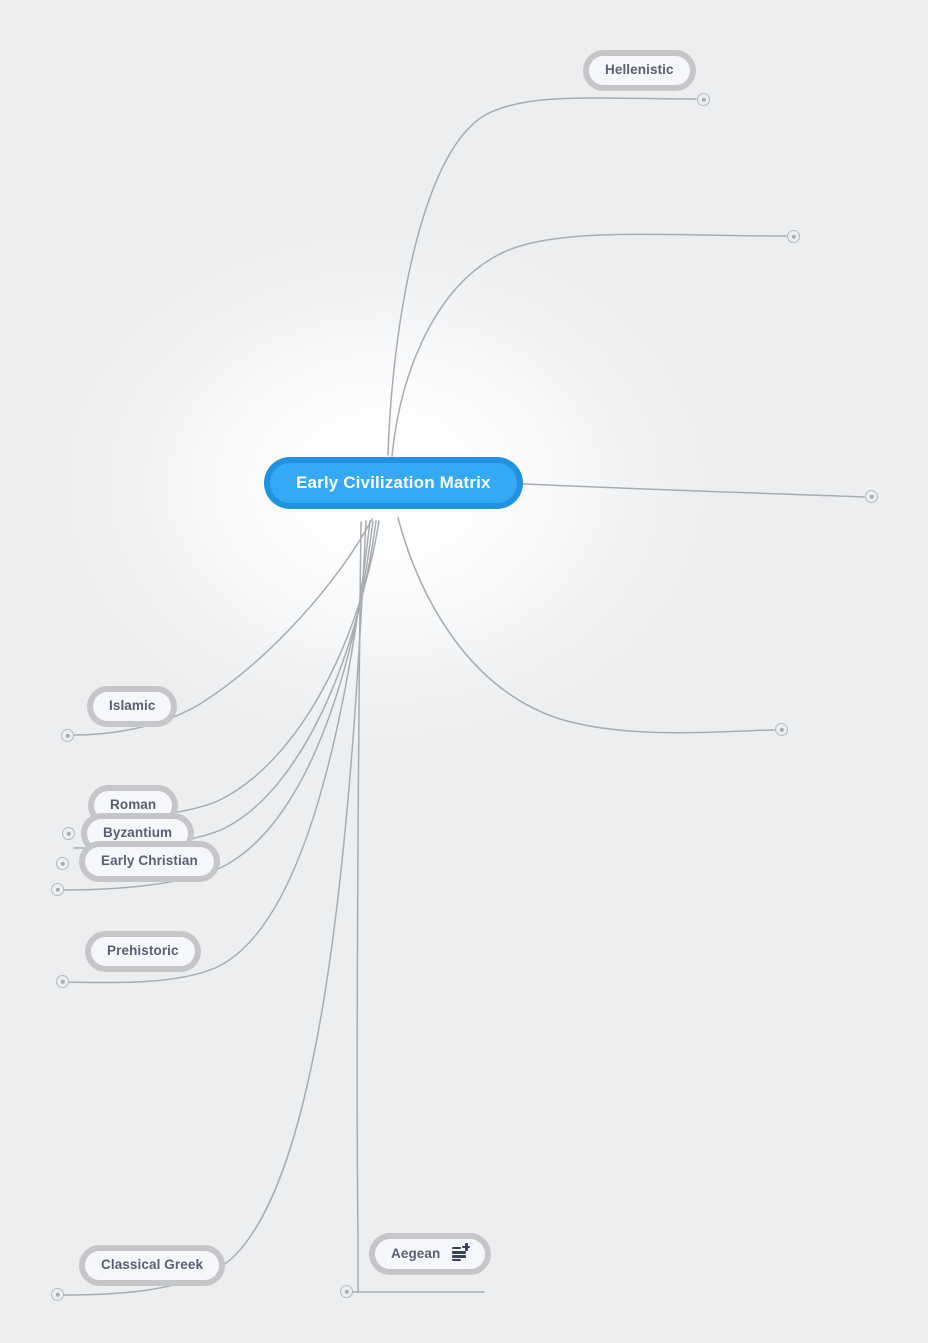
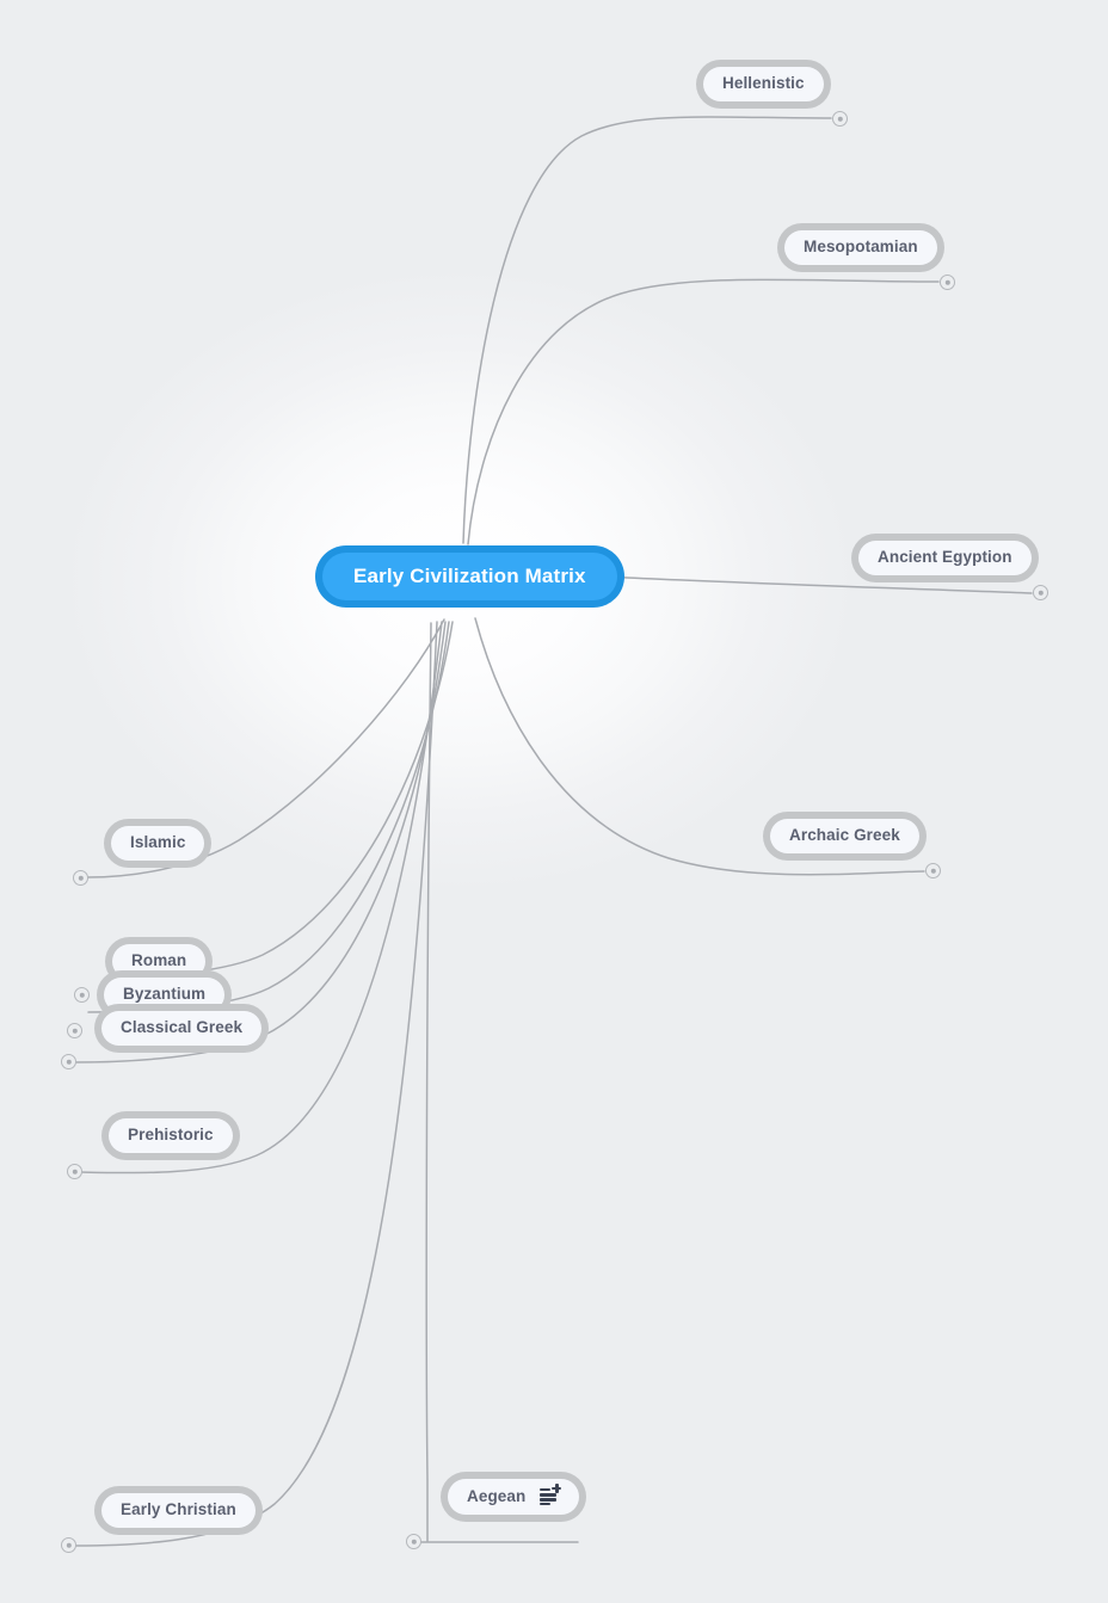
  Hellenistic
+ Mesopotamian
+ Ancient Egyption
+ Archaic Greek
  Islamic
  Roman
  Byzantium
- Early Christian
+ Classical Greek
  Prehistoric
- Classical Greek
+ Early Christian
  Aegean
  Early Civilization Matrix
